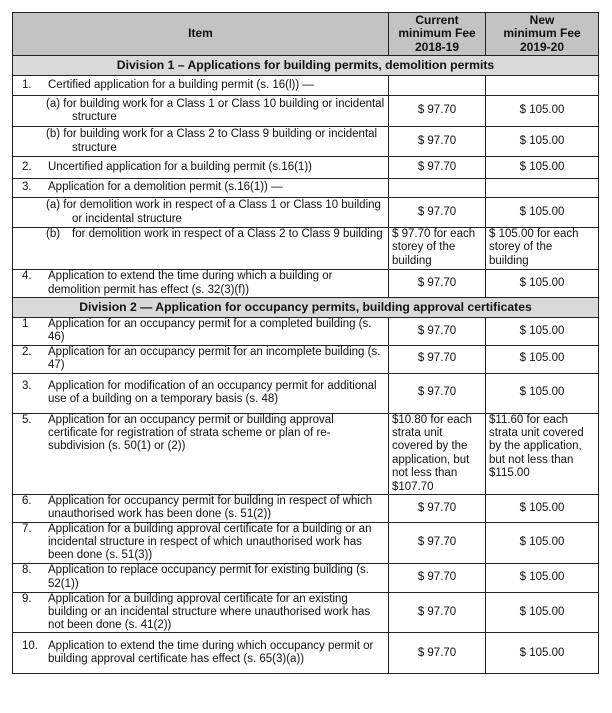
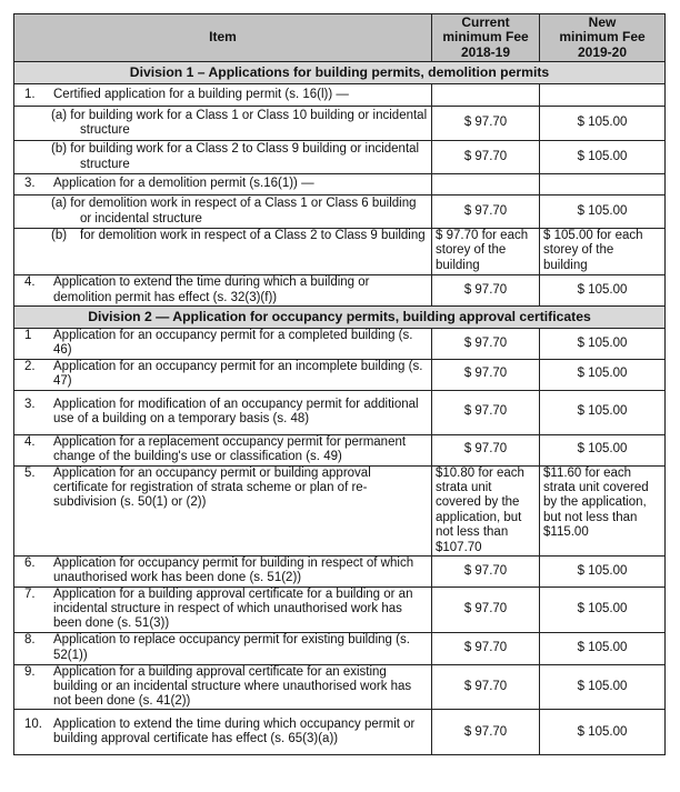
  Item	Current minimum Fee 2018-19	New minimum Fee 2019-20
  Division 1 – Applications for building permits, demolition permits
  1. Certified application for a building permit (s. 16(l)) —
  (a) for building work for a Class 1 or Class 10 building or incidental structure	$ 97.70	$ 105.00
  (b) for building work for a Class 2 to Class 9 building or incidental structure	$ 97.70	$ 105.00
- 2. Uncertified application for a building permit (s.16(1))	$ 97.70	$ 105.00
  3. Application for a demolition permit (s.16(1)) —
- (a) for demolition work in respect of a Class 1 or Class 10 building or incidental structure	$ 97.70	$ 105.00
+ (a) for demolition work in respect of a Class 1 or Class 6 building or incidental structure	$ 97.70	$ 105.00
  (b) for demolition work in respect of a Class 2 to Class 9 building	$ 97.70 for each storey of the building	$ 105.00 for each storey of the building
  4. Application to extend the time during which a building or demolition permit has effect (s. 32(3)(f))	$ 97.70	$ 105.00
  Division 2 — Application for occupancy permits, building approval certificates
  1 Application for an occupancy permit for a completed building (s. 46)	$ 97.70	$ 105.00
  2. Application for an occupancy permit for an incomplete building (s. 47)	$ 97.70	$ 105.00
  3. Application for modification of an occupancy permit for additional use of a building on a temporary basis (s. 48)	$ 97.70	$ 105.00
+ 4. Application for a replacement occupancy permit for permanent change of the building's use or classification (s. 49)	$ 97.70	$ 105.00
  5. Application for an occupancy permit or building approval certificate for registration of strata scheme or plan of re-subdivision (s. 50(1) or (2))	$10.80 for each strata unit covered by the application, but not less than $107.70	$11.60 for each strata unit covered by the application, but not less than $115.00
  6. Application for occupancy permit for building in respect of which unauthorised work has been done (s. 51(2))	$ 97.70	$ 105.00
  7. Application for a building approval certificate for a building or an incidental structure in respect of which unauthorised work has been done (s. 51(3))	$ 97.70	$ 105.00
  8. Application to replace occupancy permit for existing building (s. 52(1))	$ 97.70	$ 105.00
  9. Application for a building approval certificate for an existing building or an incidental structure where unauthorised work has not been done (s. 41(2))	$ 97.70	$ 105.00
  10. Application to extend the time during which occupancy permit or building approval certificate has effect (s. 65(3)(a))	$ 97.70	$ 105.00
